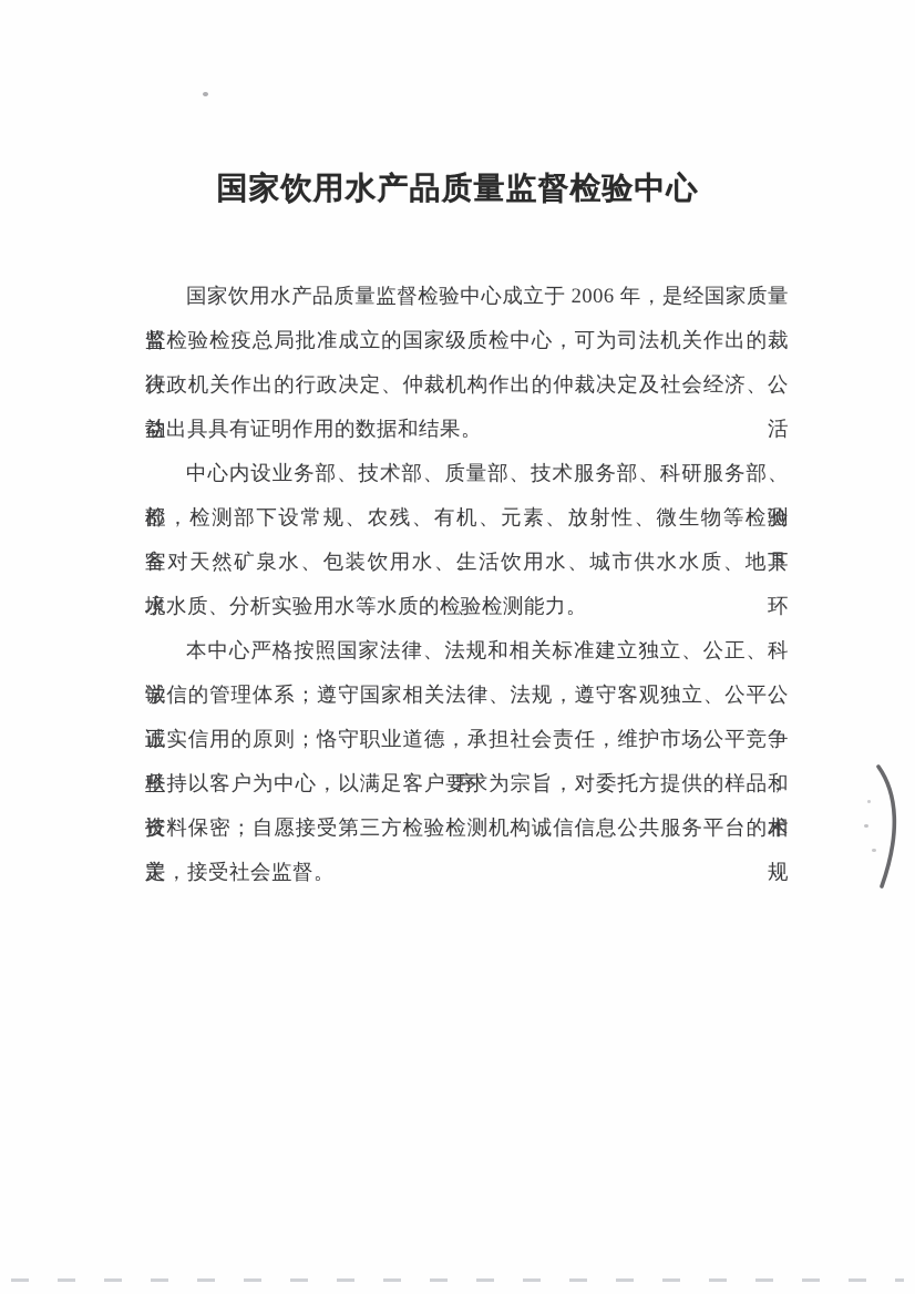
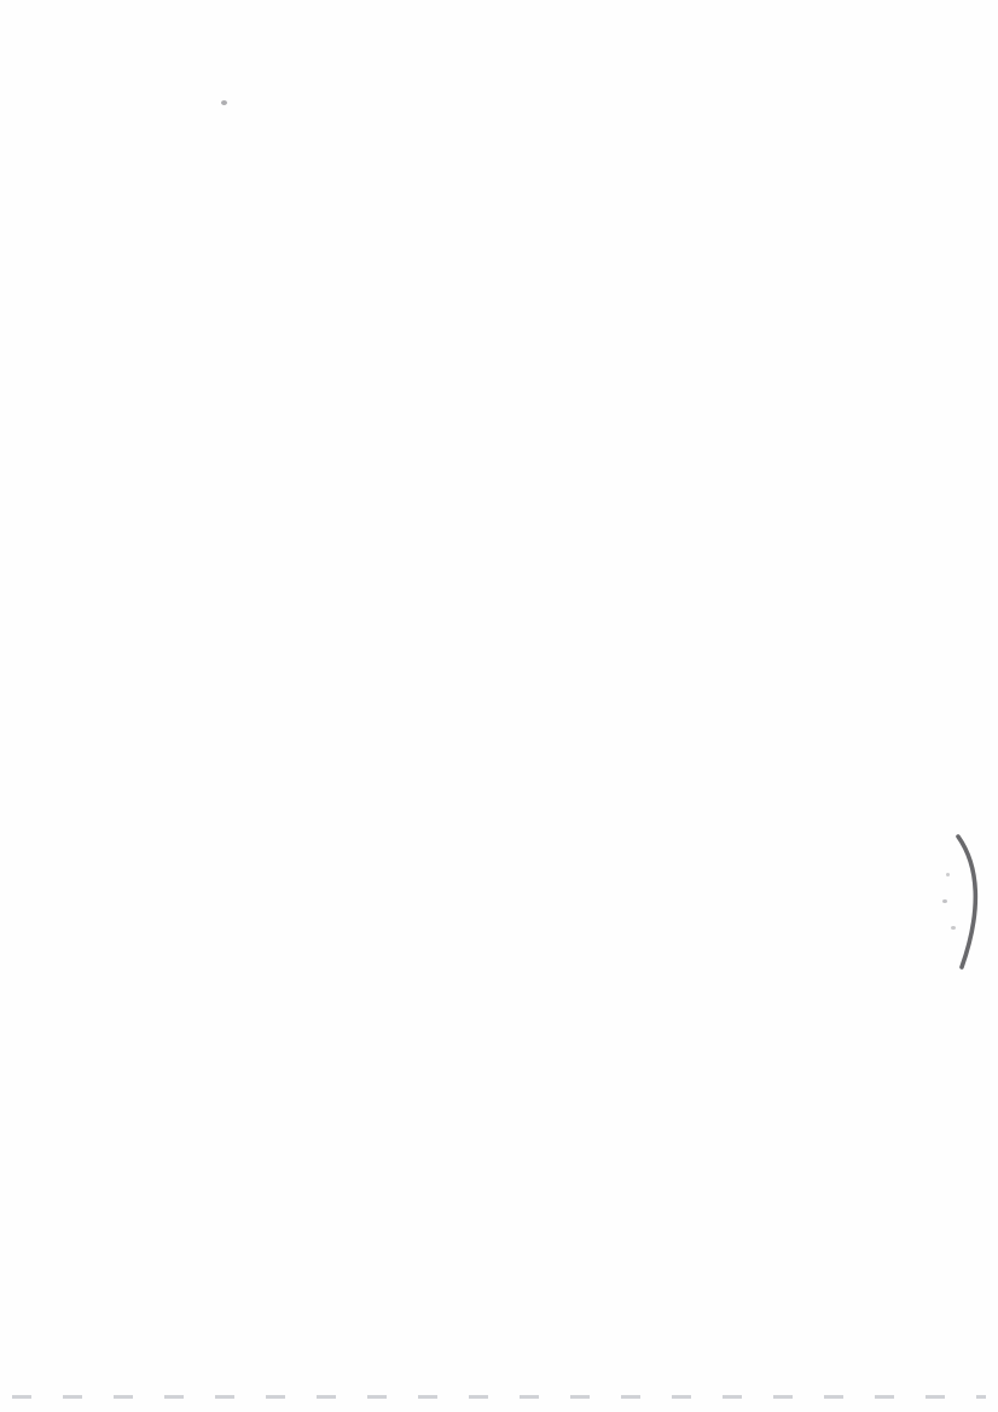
- 国家饮用水产品质量监督检验中心
- 国家饮用水产品质量监督检验中心成立于 2006 年，是经国家质量监
- 督检验检疫总局批准成立的国家级质检中心，可为司法机关作出的裁决、
- 行政机关作出的行政决定、仲裁机构作出的仲裁决定及社会经济、公益活
- 动出具具有证明作用的数据和结果。
- 中心内设业务部、技术部、质量部、技术服务部、科研服务部、检测
- 部，检测部下设常规、农残、有机、元素、放射性、微生物等检验室。具
- 备对天然矿泉水、包装饮用水、生活饮用水、城市供水水质、地下水、环
- 境水质、分析实验用水等水质的检验检测能力。
- 本中心严格按照国家法律、法规和相关标准建立独立、公正、科学、
- 诚信的管理体系；遵守国家相关法律、法规，遵守客观独立、公平公正、
- 诚实信用的原则；恪守职业道德，承担社会责任，维护市场公平竞争秩序；
- 坚持以客户为中心，以满足客户要求为宗旨，对委托方提供的样品和技术
- 资料保密；自愿接受第三方检验检测机构诚信信息公共服务平台的相关规
- 定，接受社会监督。
